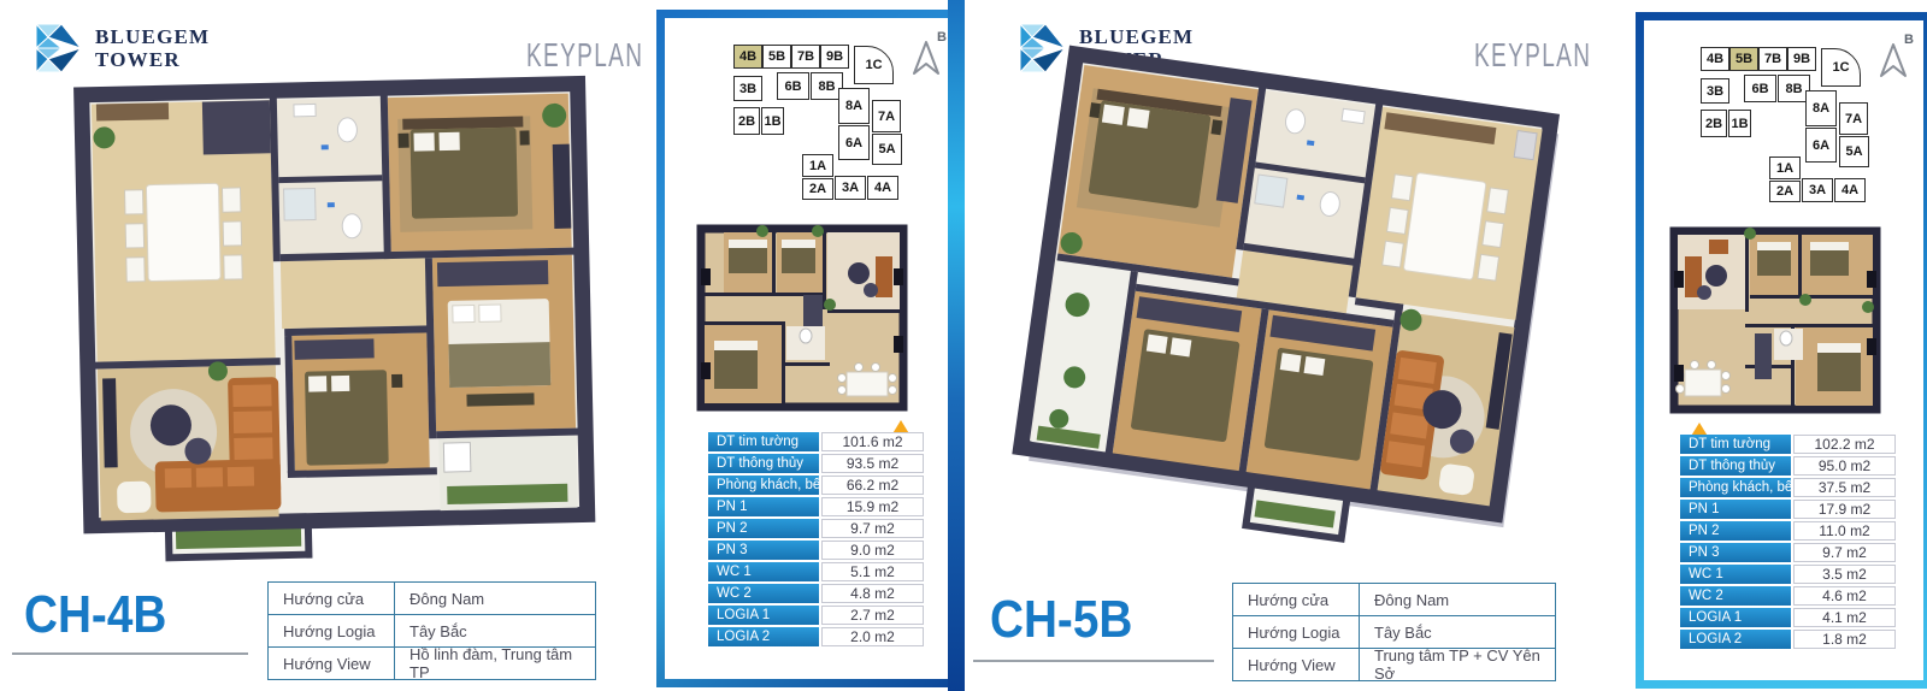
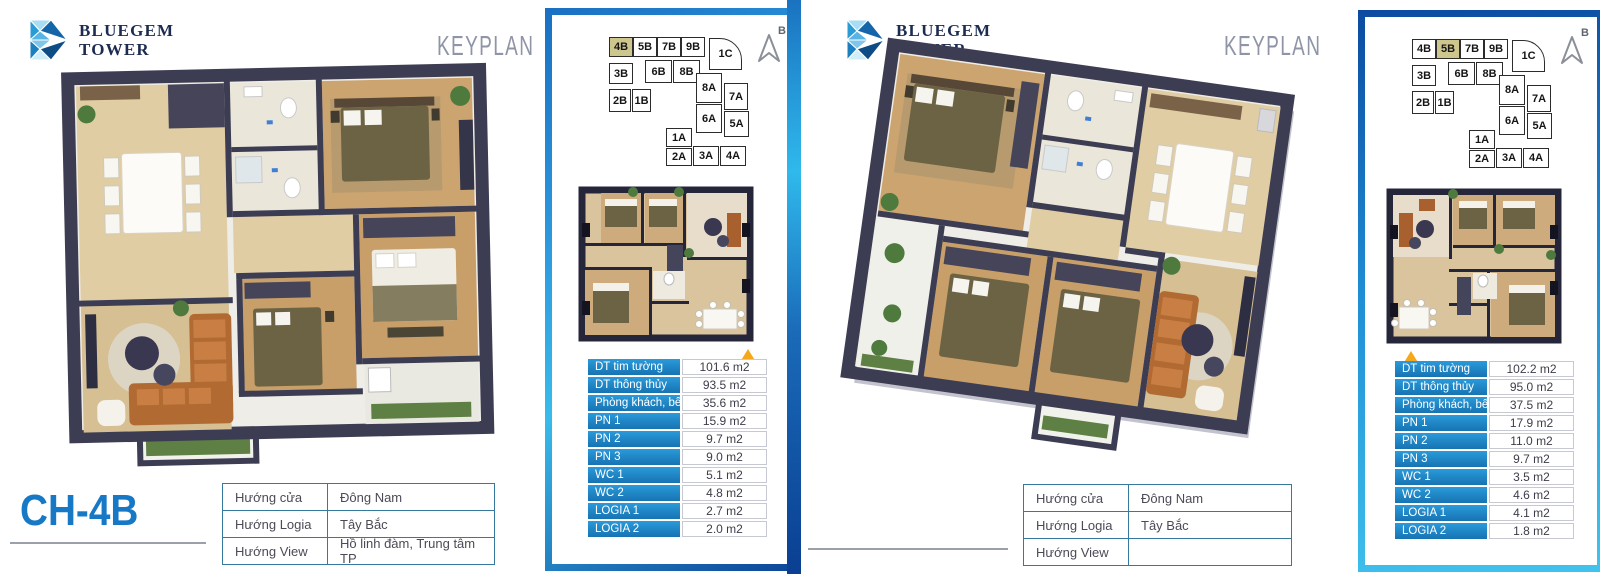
  BLUEGEM
  TOWER
  KEYPLAN
  CH-4B
  Hướng cửa
  Đông Nam
  Hướng Logia
  Tây Bắc
  Hướng View
  Hồ linh đàm, Trung tâm TP
  4B
  5B
  7B
  9B
  1C
  3B
  6B
  8B
  2B
  1B
  8A
  7A
  6A
  5A
  1A
  2A
  3A
  4A
  B
  DT tim tường
  101.6 m2
  DT thông thủy
  93.5 m2
  Phòng khách, bế
- 66.2 m2
+ 35.6 m2
  PN 1
  15.9 m2
  PN 2
  9.7 m2
  PN 3
  9.0 m2
  WC 1
  5.1 m2
  WC 2
  4.8 m2
  LOGIA 1
  2.7 m2
  LOGIA 2
  2.0 m2
  BLUEGEM
  KEYPLAN
- CH-5B
  Hướng cửa
  Đông Nam
  Hướng Logia
  Tây Bắc
  Hướng View
- Trung tâm TP + CV Yên Sở
  4B
  5B
  7B
  9B
  1C
  3B
  6B
  8B
  2B
  1B
  8A
  7A
  6A
  5A
  1A
  2A
  3A
  4A
  B
  DT tim tường
  102.2 m2
  DT thông thủy
  95.0 m2
  Phòng khách, bế
  37.5 m2
  PN 1
  17.9 m2
  PN 2
  11.0 m2
  PN 3
  9.7 m2
  WC 1
  3.5 m2
  WC 2
  4.6 m2
  LOGIA 1
  4.1 m2
  LOGIA 2
  1.8 m2
